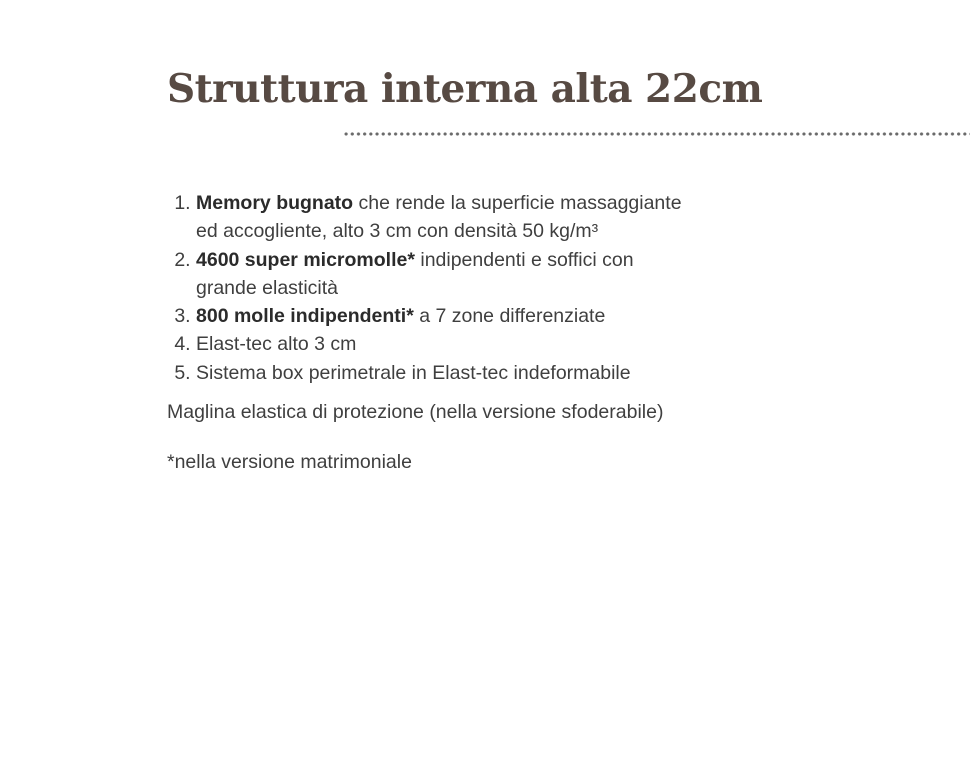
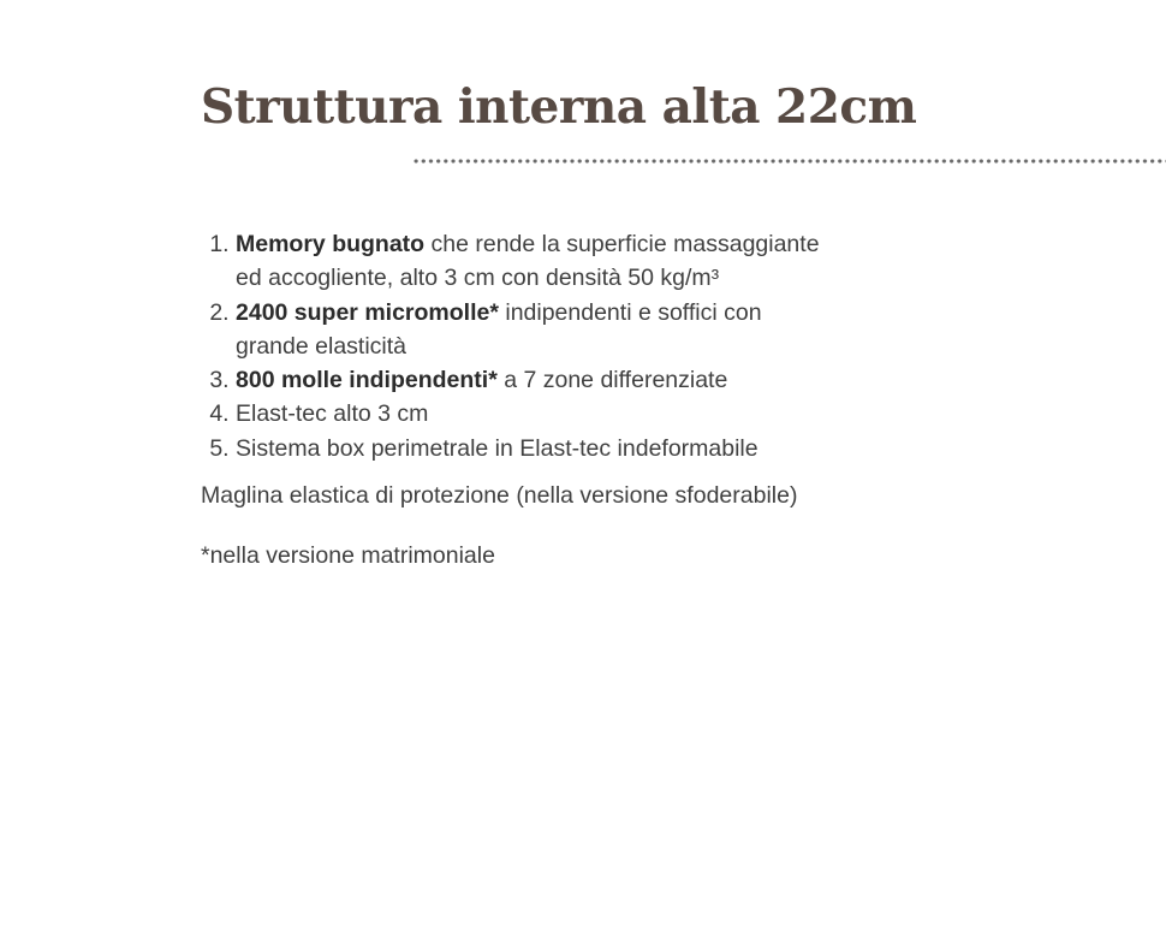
  Struttura interna alta 22cm
  Memory bugnato che rende la superficie massaggiante ed accogliente, alto 3 cm con densità 50 kg/m³
- 4600 super micromolle* indipendenti e soffici con grande elasticità
+ 2400 super micromolle* indipendenti e soffici con grande elasticità
  800 molle indipendenti* a 7 zone differenziate
  Elast-tec alto 3 cm
  Sistema box perimetrale in Elast-tec indeformabile
  Maglina elastica di protezione (nella versione sfoderabile)
  *nella versione matrimoniale
